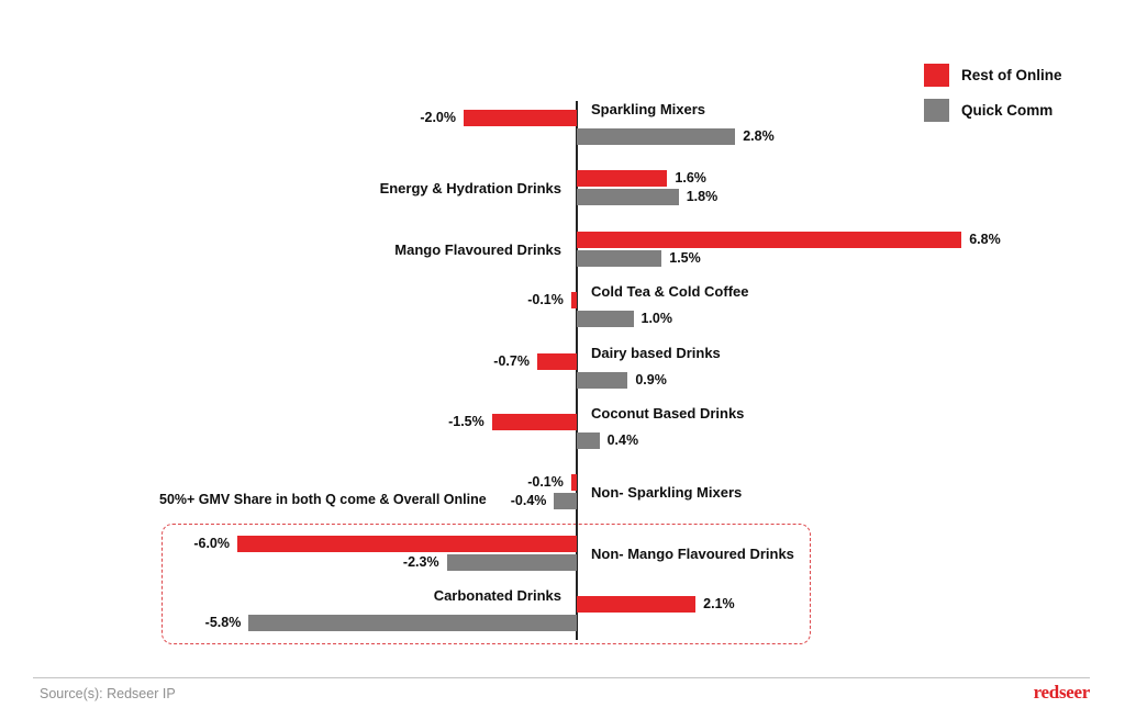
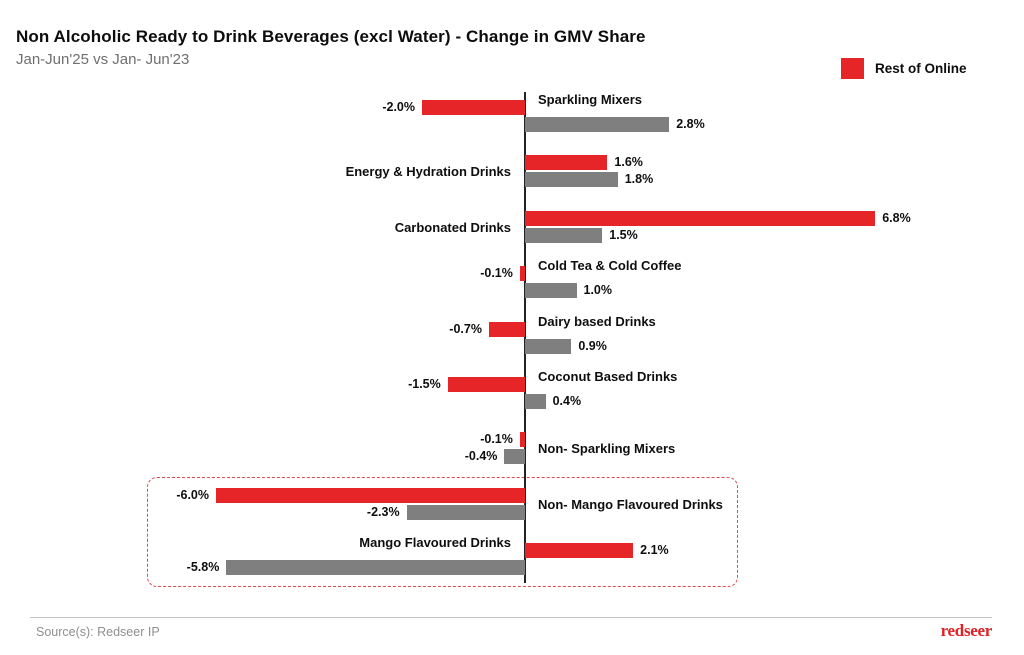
+ Non Alcoholic Ready to Drink Beverages (excl Water) - Change in GMV Share
+ Jan-Jun'25 vs Jan- Jun'23
  Rest of Online
- Quick Comm
  -2.0%
  2.8%
  Sparkling Mixers
  1.6%
  1.8%
  Energy & Hydration Drinks
  6.8%
  1.5%
- Mango Flavoured Drinks
+ Carbonated Drinks
  -0.1%
  1.0%
  Cold Tea & Cold Coffee
  -0.7%
  0.9%
  Dairy based Drinks
  -1.5%
  0.4%
  Coconut Based Drinks
  -0.1%
  -0.4%
  Non- Sparkling Mixers
  -6.0%
  -2.3%
  Non- Mango Flavoured Drinks
  2.1%
  -5.8%
- Carbonated Drinks
+ Mango Flavoured Drinks
- 50%+ GMV Share in both Q come & Overall Online
  Source(s): Redseer IP
  redseer
